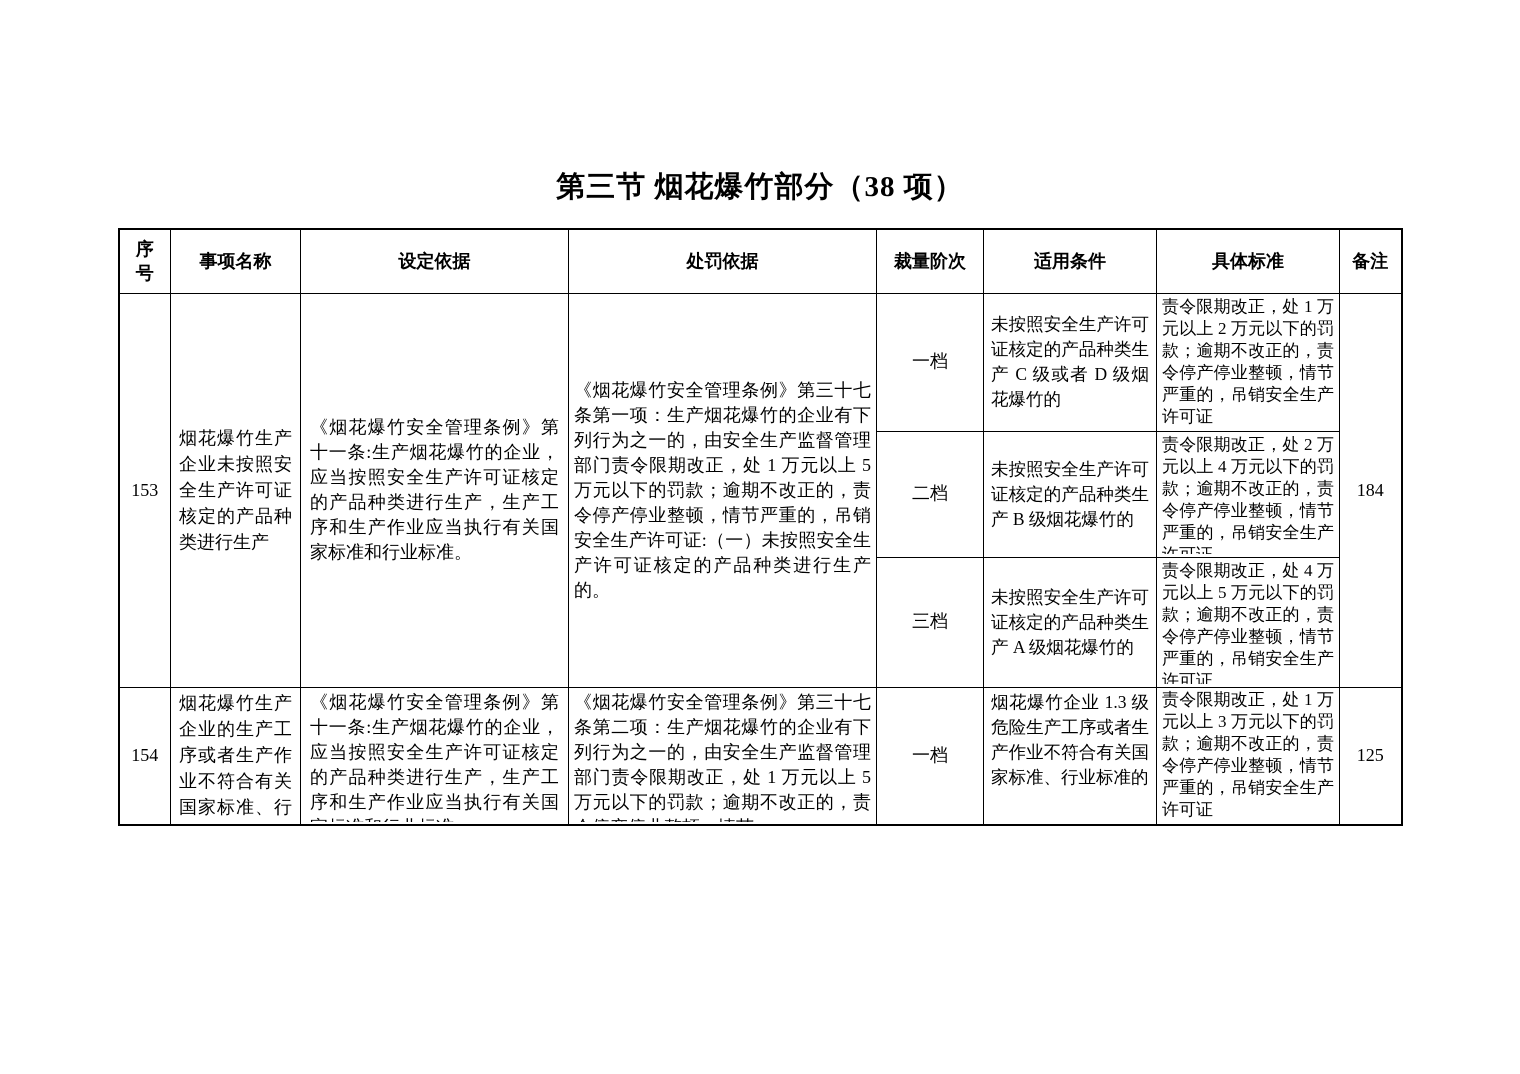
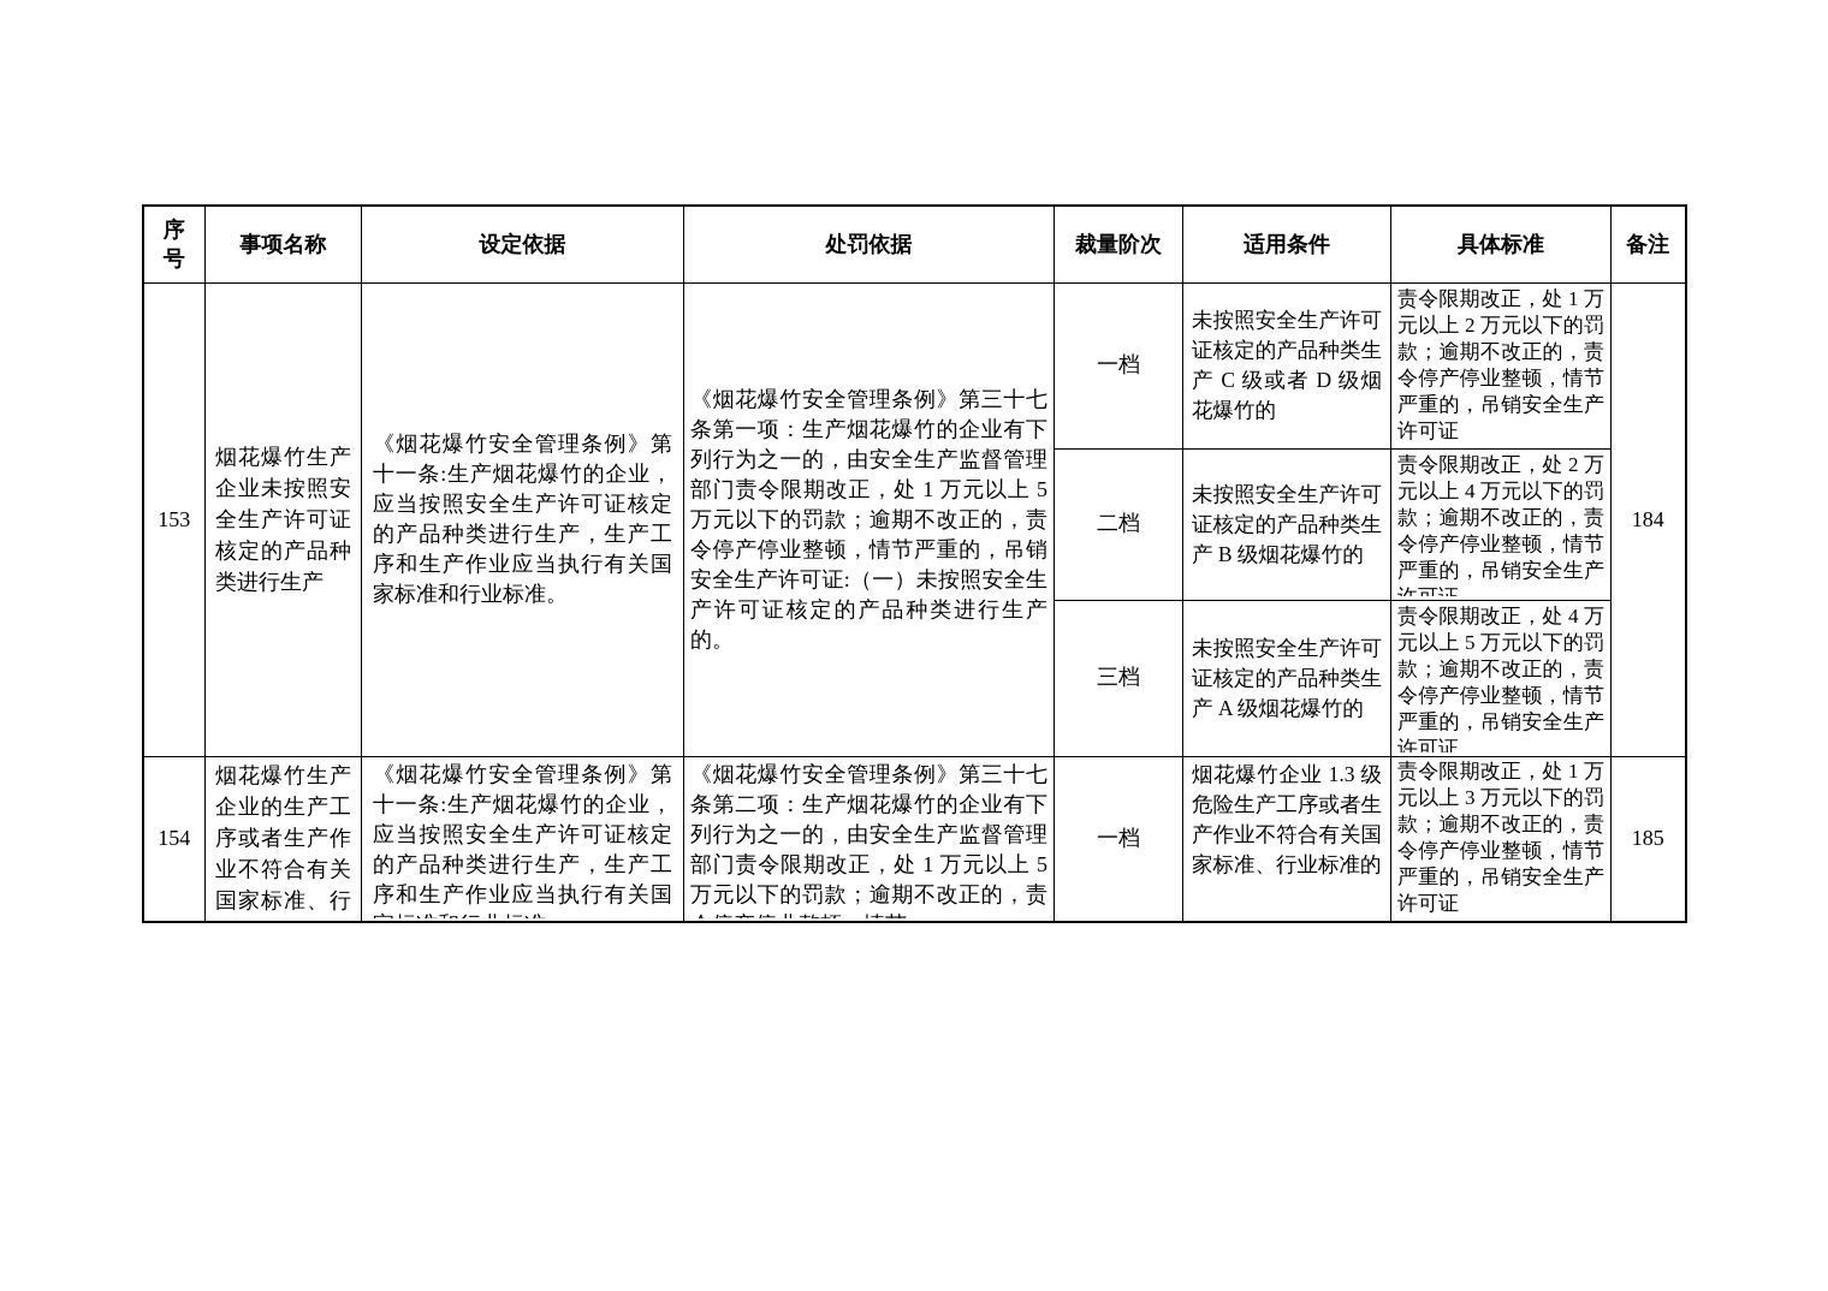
- 第三节 烟花爆竹部分（38 项）
  序号	事项名称	设定依据	处罚依据	裁量阶次	适用条件	具体标准	备注
  153	烟花爆竹生产企业未按照安全生产许可证核定的产品种类进行生产	《烟花爆竹安全管理条例》第十一条:生产烟花爆竹的企业，应当按照安全生产许可证核定的产品种类进行生产，生产工序和生产作业应当执行有关国家标准和行业标准。	《烟花爆竹安全管理条例》第三十七条第一项：生产烟花爆竹的企业有下列行为之一的，由安全生产监督管理部门责令限期改正，处 1 万元以上 5 万元以下的罚款；逾期不改正的，责令停产停业整顿，情节严重的，吊销安全生产许可证:（一）未按照安全生产许可证核定的产品种类进行生产的。	一档	未按照安全生产许可证核定的产品种类生产 C 级或者 D 级烟花爆竹的	责令限期改正，处 1 万元以上 2 万元以下的罚款；逾期不改正的，责令停产停业整顿，情节严重的，吊销安全生产许可证	184
  二档	未按照安全生产许可证核定的产品种类生产 B 级烟花爆竹的	责令限期改正，处 2 万元以上 4 万元以下的罚款；逾期不改正的，责令停产停业整顿，情节严重的，吊销安全生产
  三档	未按照安全生产许可证核定的产品种类生产 A 级烟花爆竹的	责令限期改正，处 4 万元以上 5 万元以下的罚款；逾期不改正的，责令停产停业整顿，情节严重的，吊销安全生产许可证
- 154	烟花爆竹生产企业的生产工序或者生产作业不符合有关国家标准、行	《烟花爆竹安全管理条例》第十一条:生产烟花爆竹的企业，应当按照安全生产许可证核定的产品种类进行生产，生产工序和生产作业应当执行有关国	《烟花爆竹安全管理条例》第三十七条第二项：生产烟花爆竹的企业有下列行为之一的，由安全生产监督管理部门责令限期改正，处 1 万元以上 5 万元以下的罚款；逾期不改正的，责	一档	烟花爆竹企业 1.3 级危险生产工序或者生产作业不符合有关国家标准、行业标准的	责令限期改正，处 1 万元以上 3 万元以下的罚款；逾期不改正的，责令停产停业整顿，情节严重的，吊销安全生产许可证	125
+ 154	烟花爆竹生产企业的生产工序或者生产作业不符合有关国家标准、行	《烟花爆竹安全管理条例》第十一条:生产烟花爆竹的企业，应当按照安全生产许可证核定的产品种类进行生产，生产工序和生产作业应当执行有关国	《烟花爆竹安全管理条例》第三十七条第二项：生产烟花爆竹的企业有下列行为之一的，由安全生产监督管理部门责令限期改正，处 1 万元以上 5 万元以下的罚款；逾期不改正的，责	一档	烟花爆竹企业 1.3 级危险生产工序或者生产作业不符合有关国家标准、行业标准的	责令限期改正，处 1 万元以上 3 万元以下的罚款；逾期不改正的，责令停产停业整顿，情节严重的，吊销安全生产许可证	185
